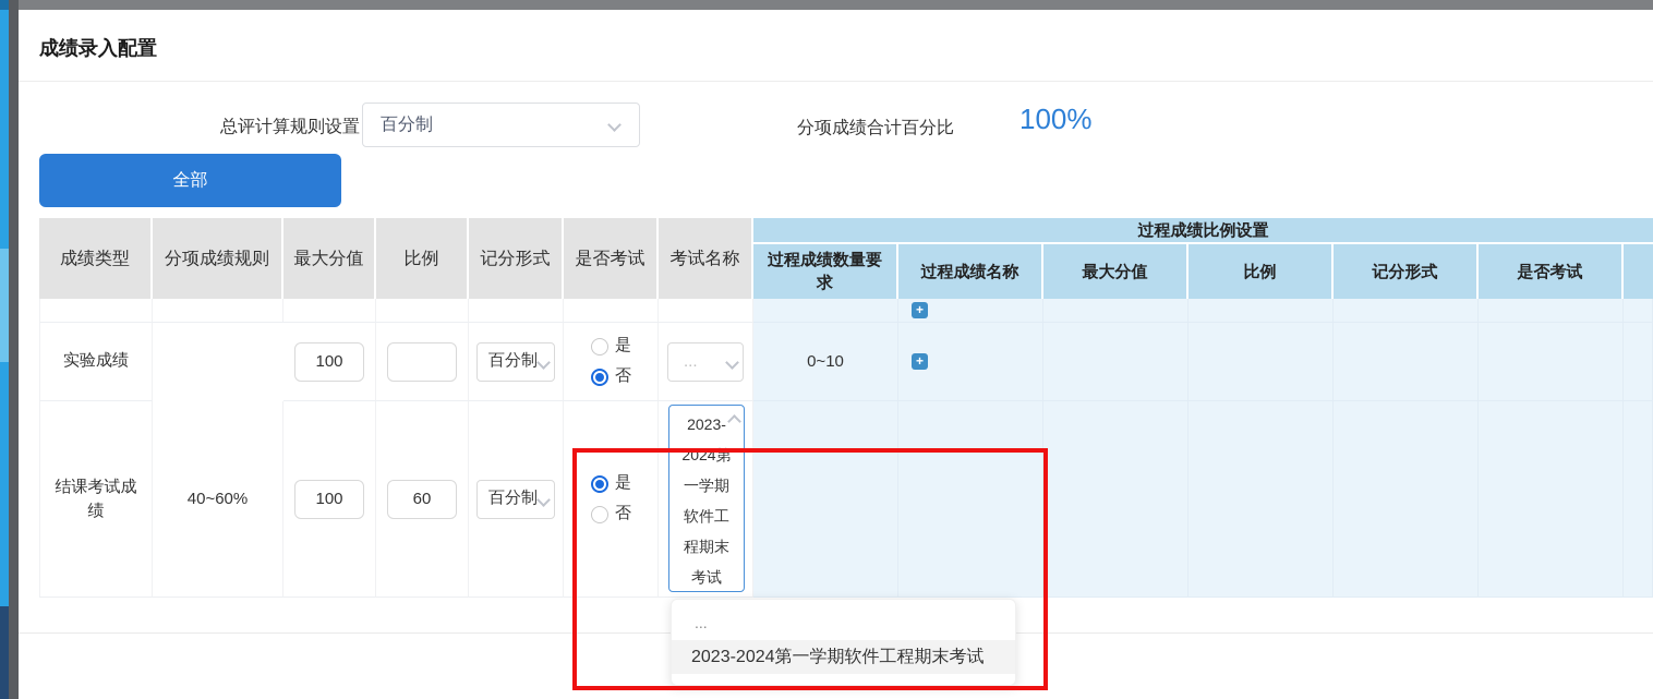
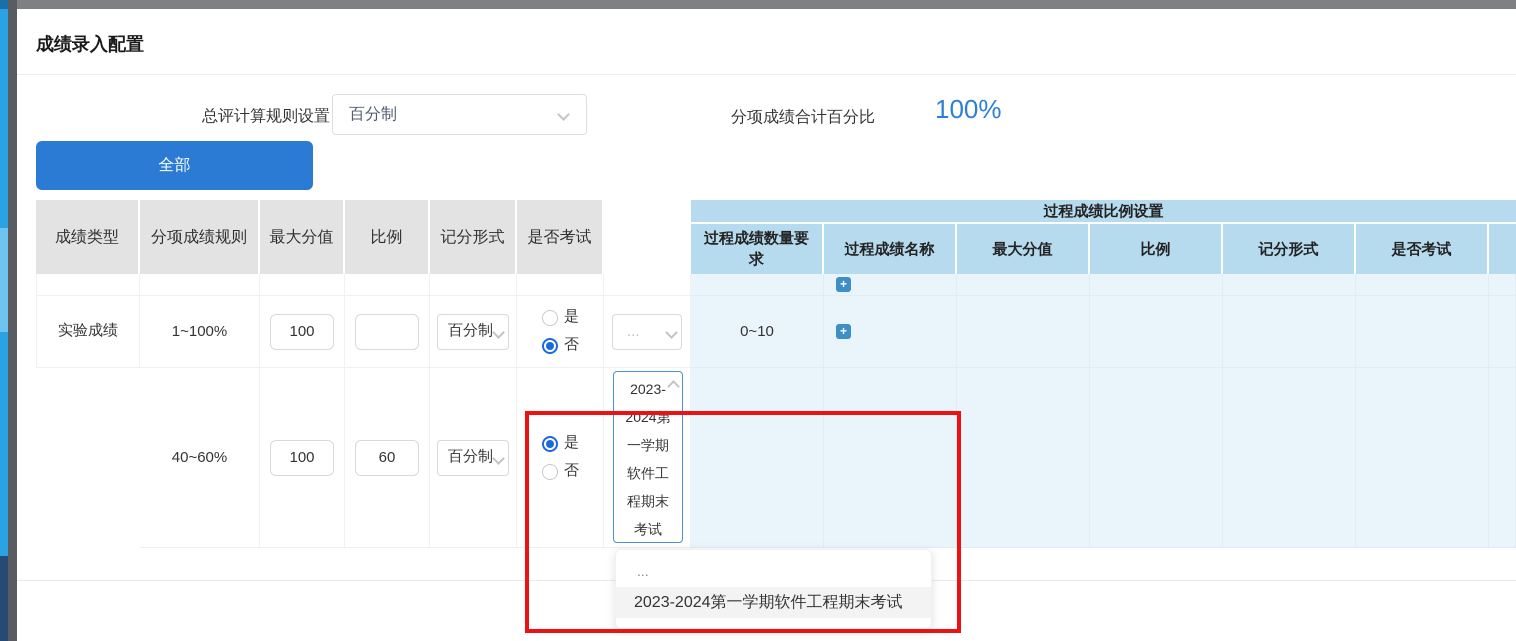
  成绩录入配置
  总评计算规则设置
  百分制
  分项成绩合计百分比
  100%
  全部
  成绩类型
  分项成绩规则
  最大分值
  比例
  记分形式
  是否考试
- 考试名称
  过程成绩比例设置
  过程成绩数量要求
  过程成绩名称
  最大分值
  比例
  记分形式
  是否考试
  +
  实验成绩
+ 1~100%
  100
  百分制
  是
  否
  ...
  0~10
  +
- 结课考试成绩
  40~60%
  100
  60
  百分制
  是
  否
  2023-2024第一学期软件工程期末考试
  ...
  2023-2024第一学期软件工程期末考试
